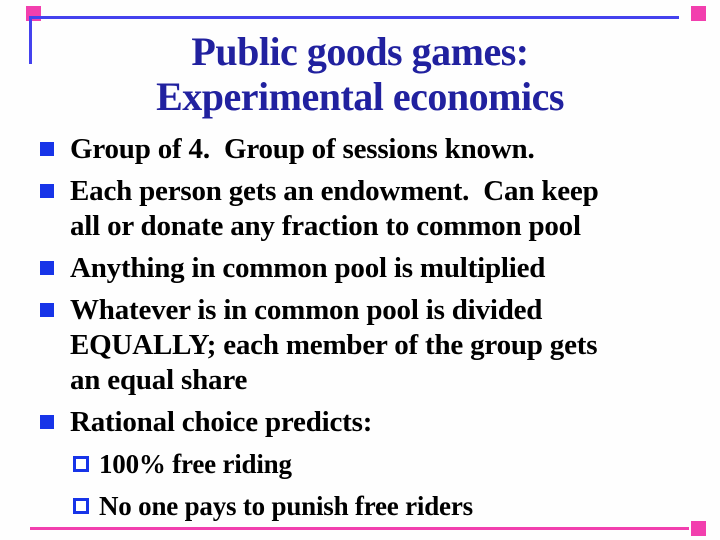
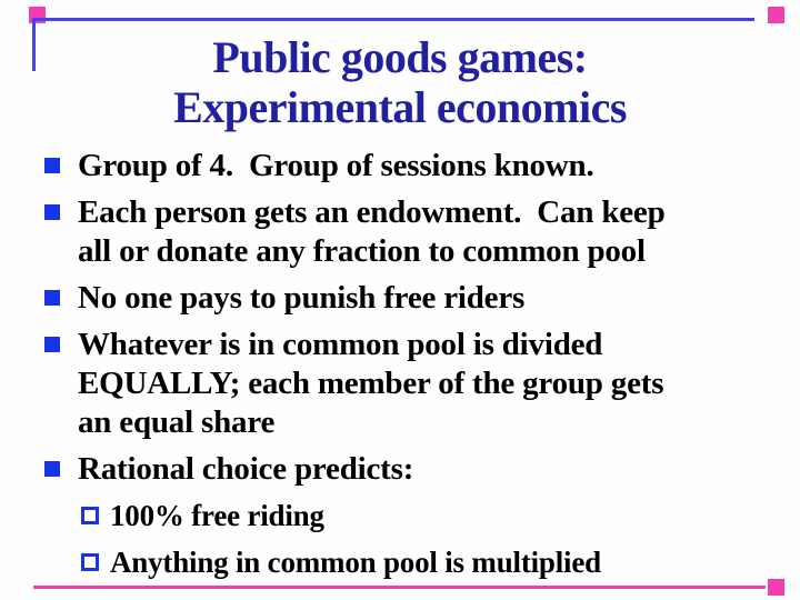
  Public goods games:
  Experimental economics
  Group of 4. Group of sessions known.
  Each person gets an endowment. Can keep
  all or donate any fraction to common pool
- Anything in common pool is multiplied
+ No one pays to punish free riders
  Whatever is in common pool is divided
  EQUALLY; each member of the group gets
  an equal share
  Rational choice predicts:
  100% free riding
- No one pays to punish free riders
+ Anything in common pool is multiplied
